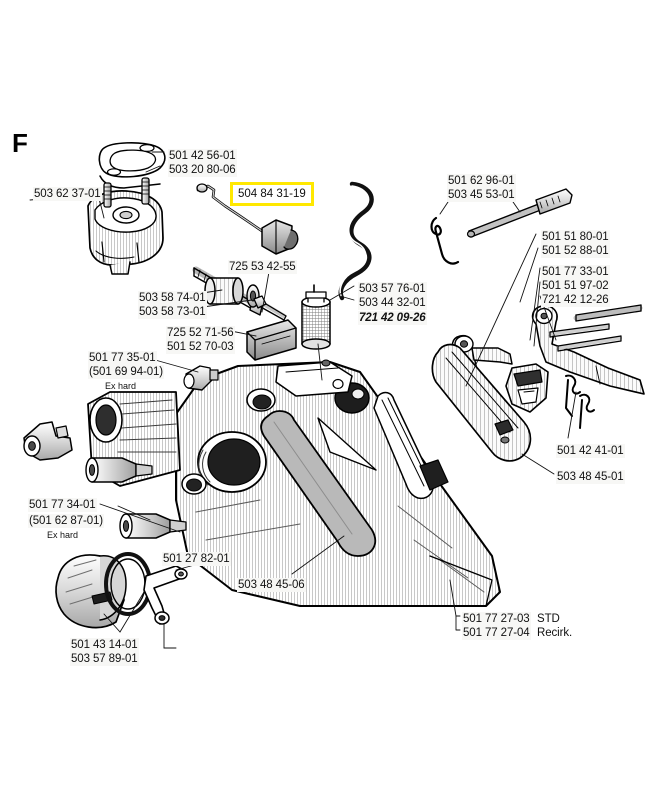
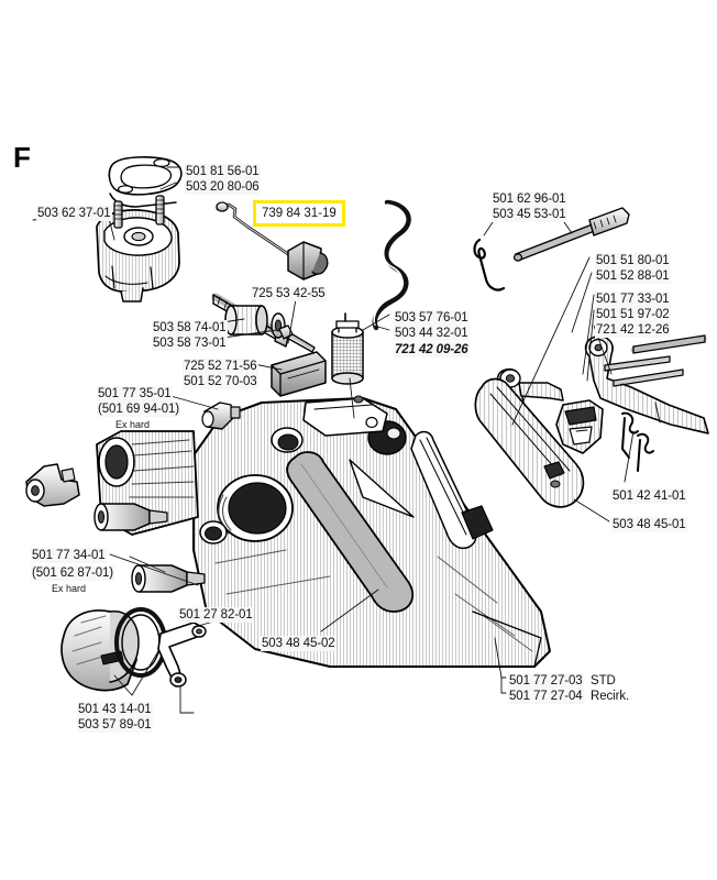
  F
- 504 84 31-19
+ 739 84 31-19
- 501 42 56-01
+ 501 81 56-01
  503 20 80-06
  503 62 37-01
  725 53 42-55
  503 58 74-01
  503 58 73-01
  725 52 71-56
  501 52 70-03
  501 77 35-01
  (501 69 94-01)
  Ex hard
  501 77 34-01
  (501 62 87-01)
  Ex hard
  503 57 76-01
  503 44 32-01
  721 42 09-26
  501 62 96-01
  503 45 53-01
  501 51 80-01
  501 52 88-01
  501 77 33-01
  501 51 97-02
  721 42 12-26
  501 42 41-01
  503 48 45-01
- 503 48 45-06
+ 503 48 45-02
  501 27 82-01
  501 43 14-01
  503 57 89-01
  501 77 27-03
  501 77 27-04
  STD
  Recirk.
